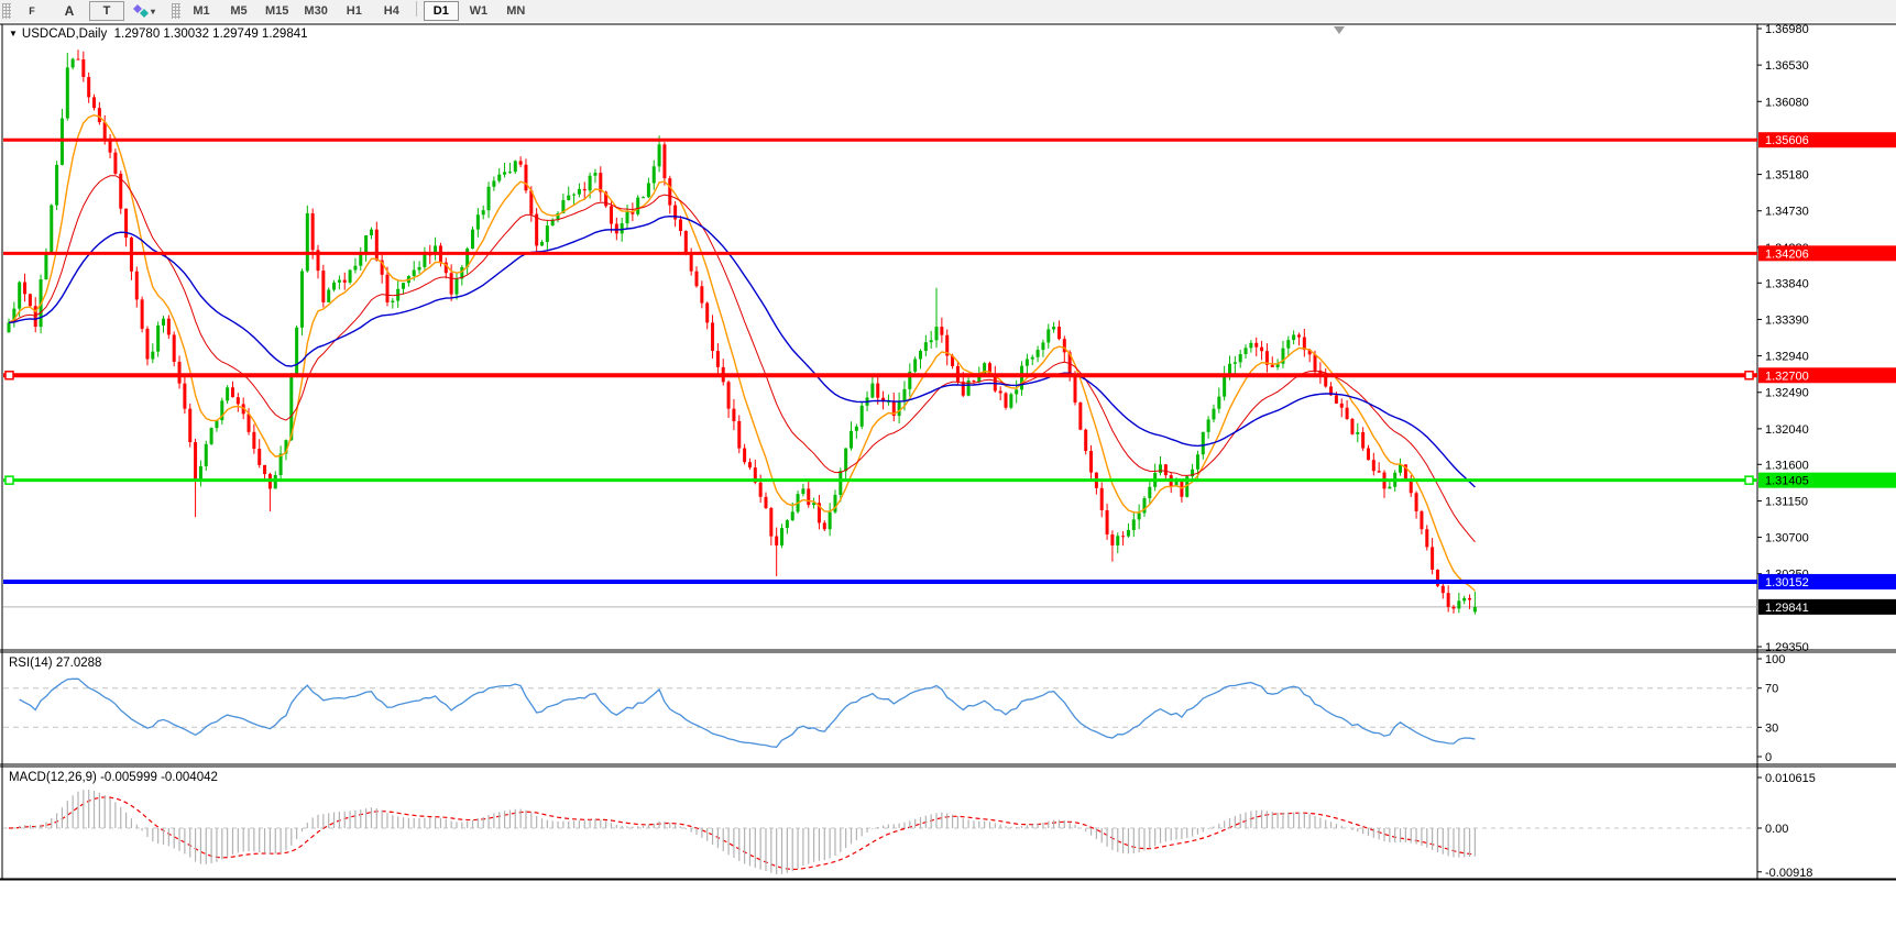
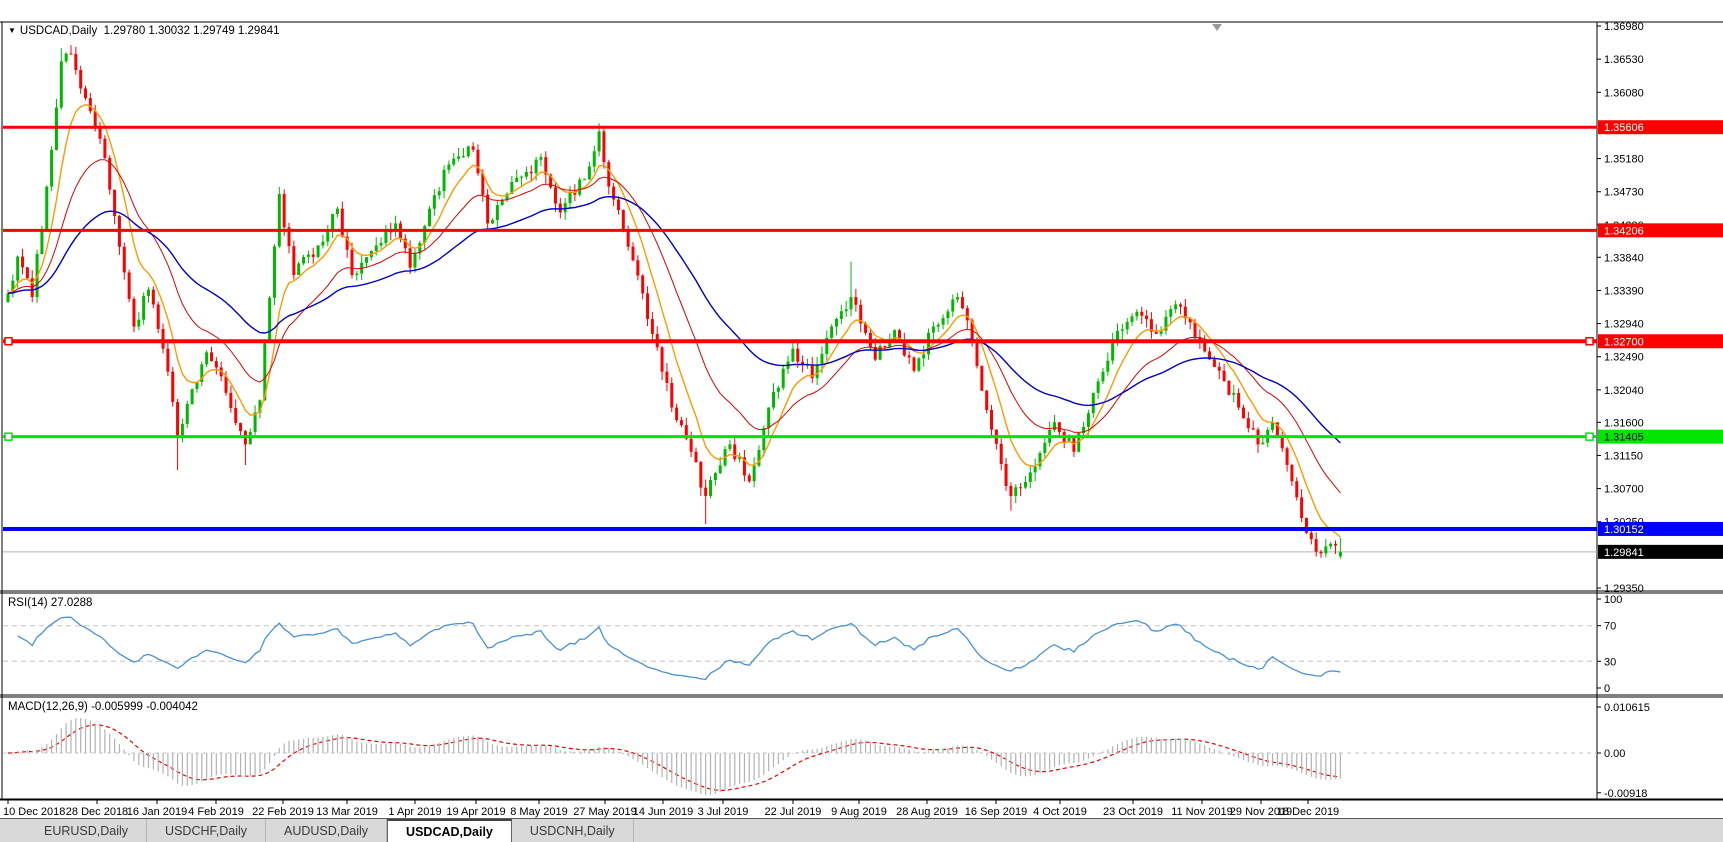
- F
- A
- T
- ▾
- M1
- M5
- M15
- M30
- H1
- H4
- D1
- W1
- MN
  1.36980
  1.36530
  1.36080
  1.35180
  1.34730
  1.33840
  1.33390
  1.32940
  1.32490
  1.32040
  1.31600
  1.31150
  1.30700
  1.29350
+ 10 Dec 2018
+ 28 Dec 2018
+ 16 Jan 2019
+ 4 Feb 2019
+ 22 Feb 2019
+ 13 Mar 2019
+ 1 Apr 2019
+ 19 Apr 2019
+ 8 May 2019
+ 27 May 2019
+ 14 Jun 2019
+ 3 Jul 2019
+ 22 Jul 2019
+ 9 Aug 2019
+ 28 Aug 2019
+ 16 Sep 2019
+ 4 Oct 2019
+ 23 Oct 2019
+ 11 Nov 2019
+ 29 Nov 2019
+ 18 Dec 2019
  1.35606
  1.34206
  1.32700
  1.31405
  1.30152
  1.29841
  100
  70
  30
  0
  0.010615
  0.00
  -0.00918
  ▼ USDCAD,Daily 1.29780 1.30032 1.29749 1.29841
  RSI(14) 27.0288
  MACD(12,26,9) -0.005999 -0.004042
+ EURUSD,Daily
+ USDCHF,Daily
+ AUDUSD,Daily
+ USDCAD,Daily
+ USDCNH,Daily
